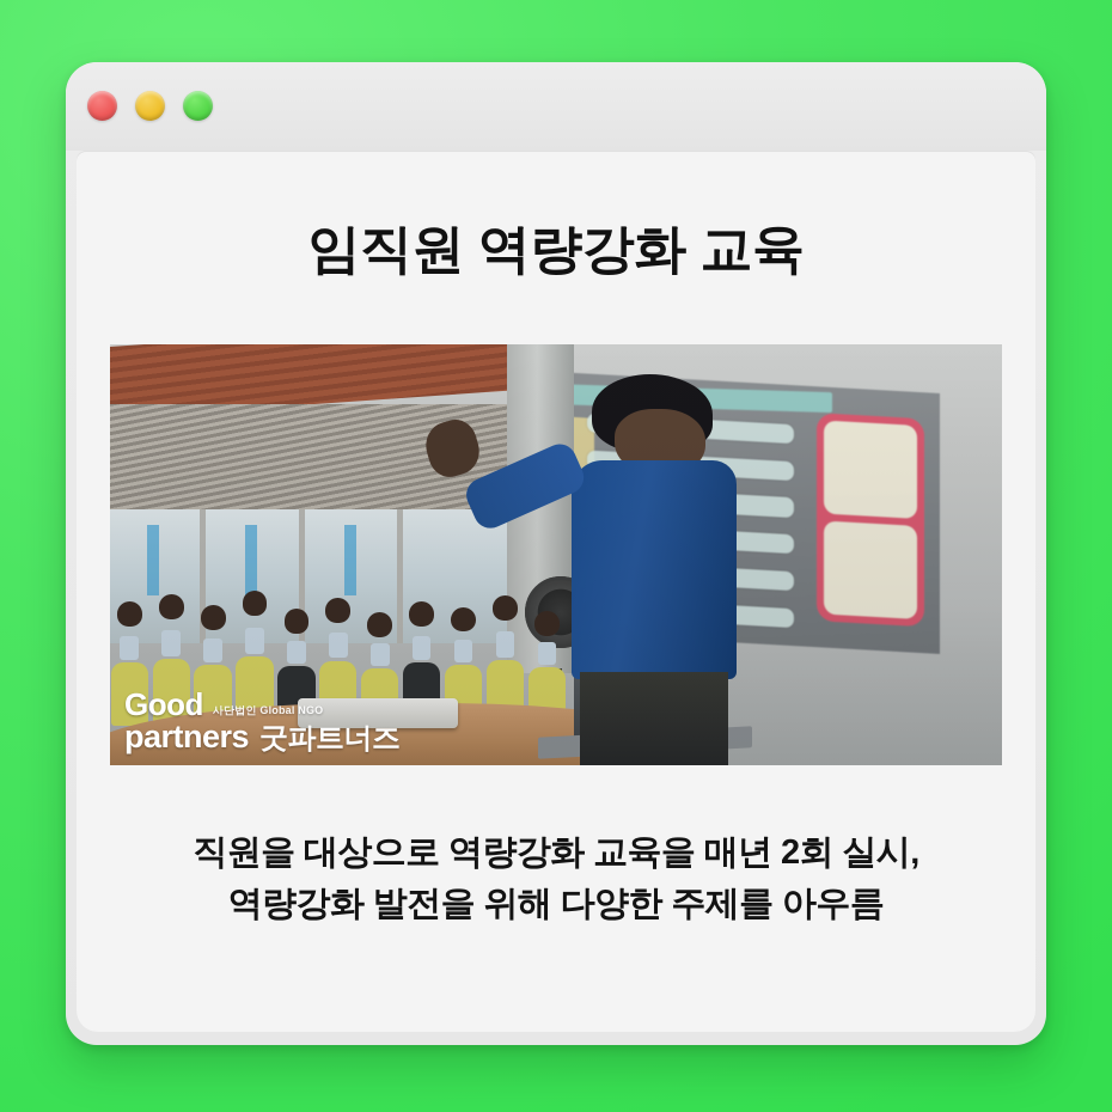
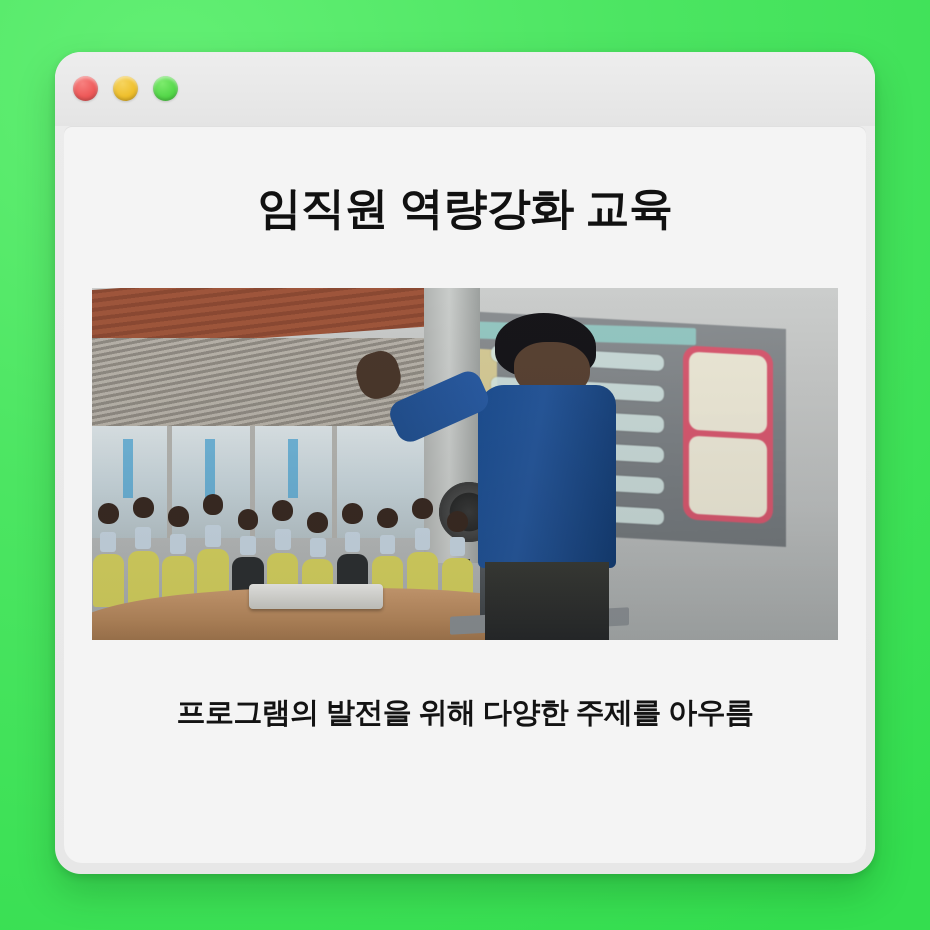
  임직원 역량강화 교육
- Good
- 사단법인 Global NGO
- partners
- 굿파트너즈
- 직원을 대상으로 역량강화 교육을 매년 2회 실시,
- 역량강화 발전을 위해 다양한 주제를 아우름
+ 프로그램의 발전을 위해 다양한 주제를 아우름
